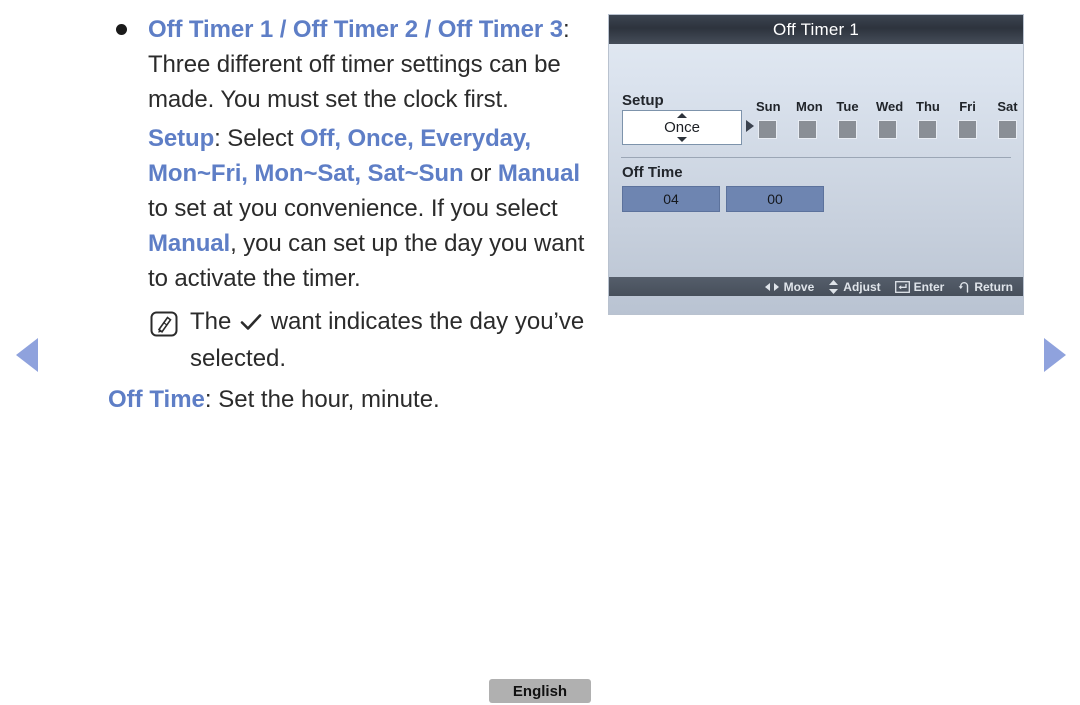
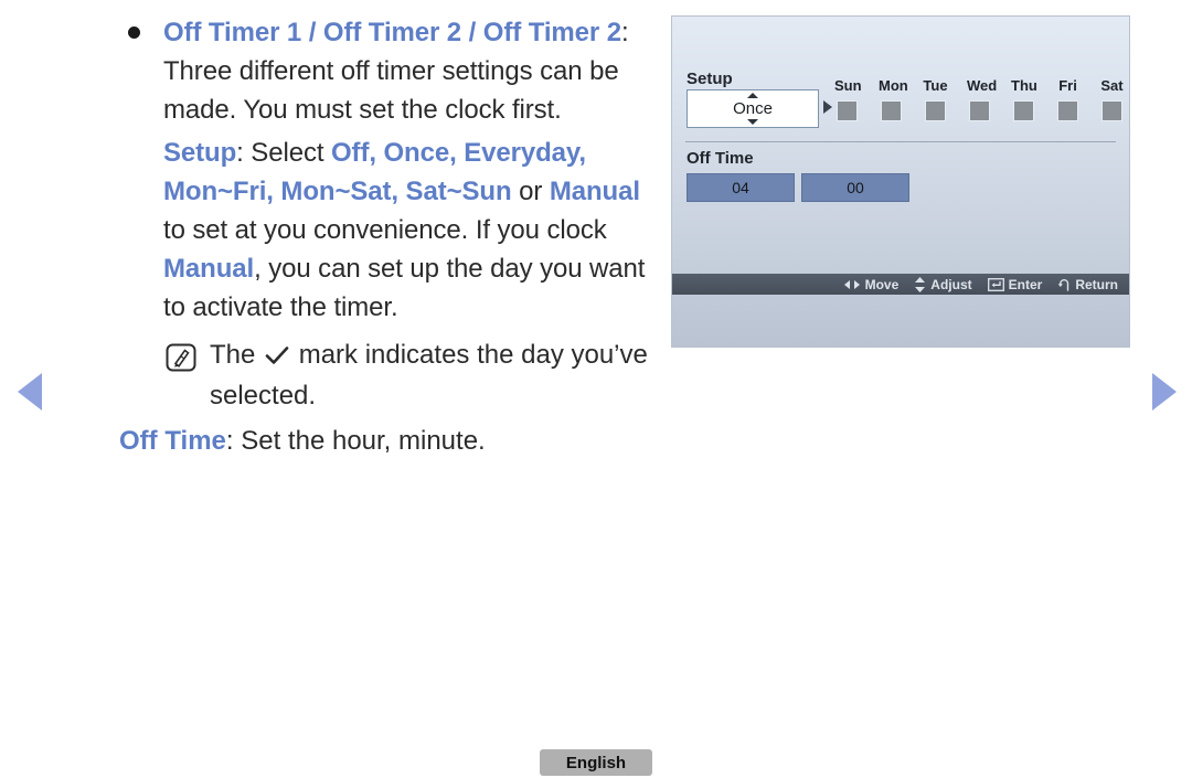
- Off Timer 1 / Off Timer 2 / Off Timer 3: Three different off timer settings can be made. You must set the clock first.
+ Off Timer 1 / Off Timer 2 / Off Timer 2: Three different off timer settings can be made. You must set the clock first.
- Setup: Select Off, Once, Everyday, Mon~Fri, Mon~Sat, Sat~Sun or Manual to set at you convenience. If you select Manual, you can set up the day you want to activate the timer.
+ Setup: Select Off, Once, Everyday, Mon~Fri, Mon~Sat, Sat~Sun or Manual to set at you convenience. If you clock Manual, you can set up the day you want to activate the timer.
- The want indicates the day you’ve selected.
+ The mark indicates the day you’ve selected.
  Off Time: Set the hour, minute.
- Off Timer 1
  Setup
  Once
  Sun
  Mon
  Tue
  Wed
  Thu
  Fri
  Sat
  Off Time
  04
  00
  Move
  Adjust
  Enter
  Return
  English
